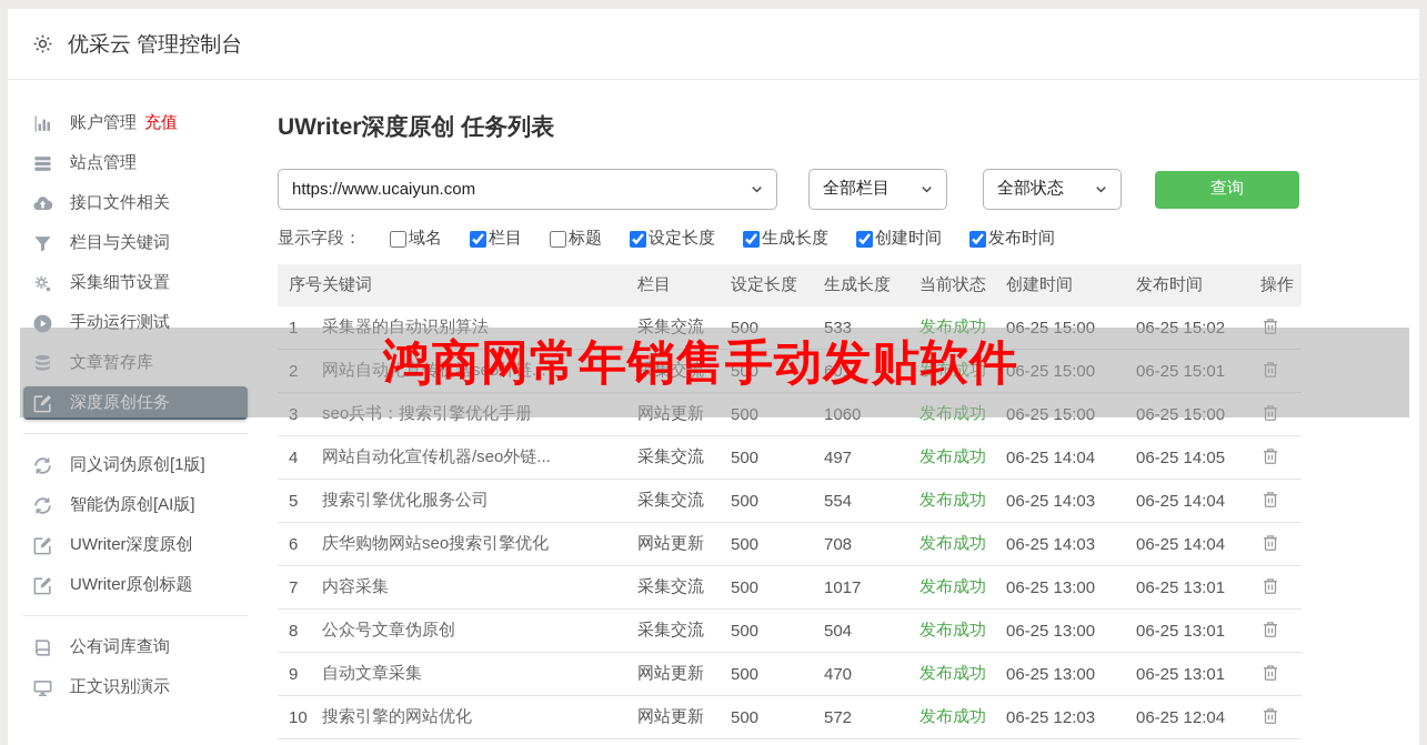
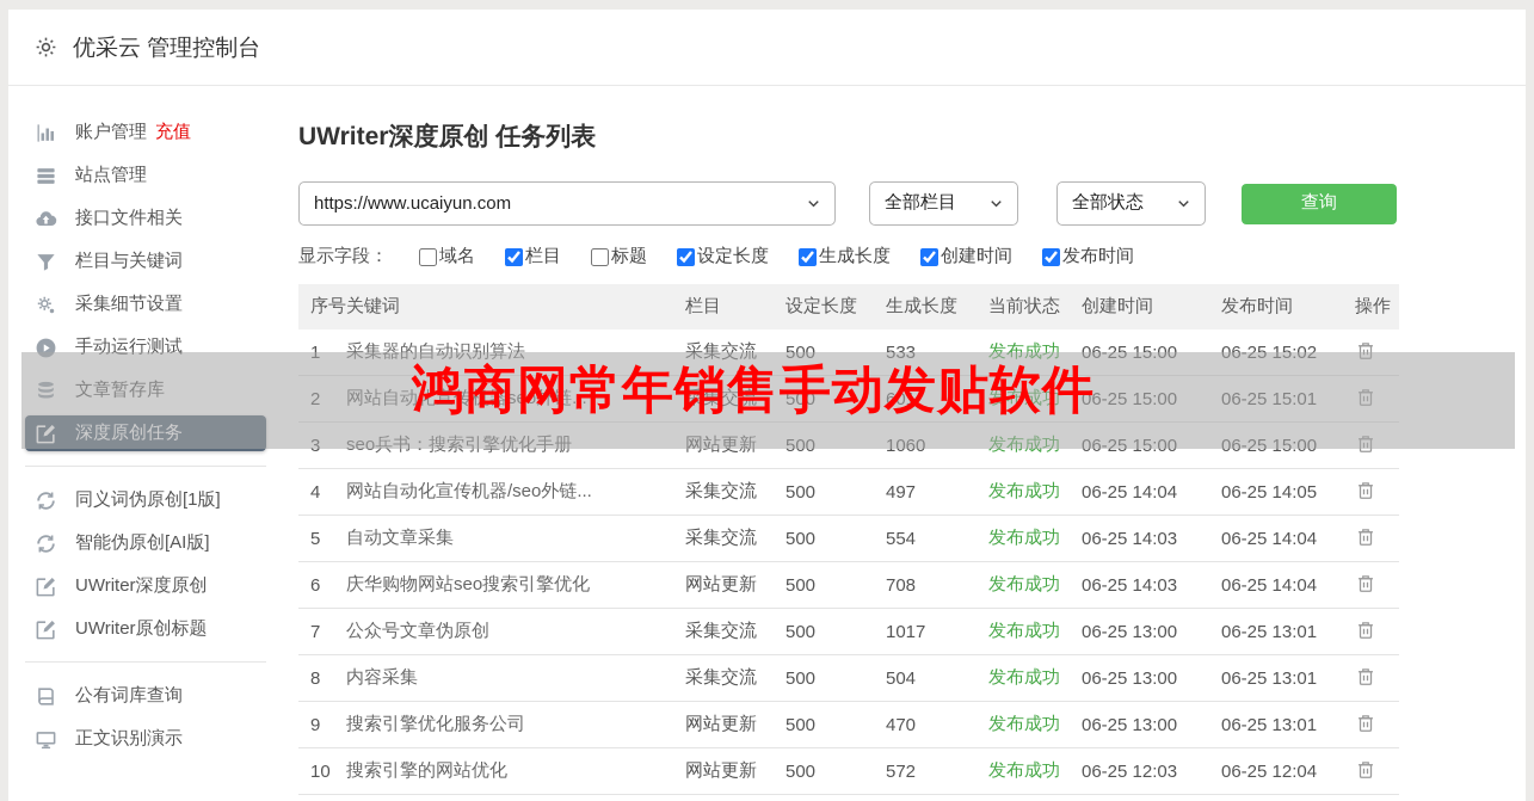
  优采云 管理控制台
  账户管理
  充值
  站点管理
  接口文件相关
  栏目与关键词
  采集细节设置
  手动运行测试
  文章暂存库
  深度原创任务
  同义词伪原创[1版]
  智能伪原创[AI版]
  UWriter深度原创
  UWriter原创标题
  公有词库查询
  正文识别演示
  UWriter深度原创 任务列表
  https://www.ucaiyun.com
  全部栏目
  全部状态
  查询
  显示字段：
  域名
  栏目
  标题
  设定长度
  生成长度
  创建时间
  发布时间
  序号
  关键词
  栏目
  设定长度
  生成长度
  当前状态
  创建时间
  发布时间
  操作
  1
  采集器的自动识别算法
  采集交流
  500
  533
  发布成功
  06-25 15:00
  06-25 15:02
  2
  网站自动化宣传机器seo外链...
  采集交流
  500
  601
  发布成功
  06-25 15:00
  06-25 15:01
  3
  seo兵书：搜索引擎优化手册
  网站更新
  500
  1060
  发布成功
  06-25 15:00
  06-25 15:00
  4
  网站自动化宣传机器/seo外链...
  采集交流
  500
  497
  发布成功
  06-25 14:04
  06-25 14:05
  5
- 搜索引擎优化服务公司
+ 自动文章采集
  采集交流
  500
  554
  发布成功
  06-25 14:03
  06-25 14:04
  6
  庆华购物网站seo搜索引擎优化
  网站更新
  500
  708
  发布成功
  06-25 14:03
  06-25 14:04
  7
- 内容采集
+ 公众号文章伪原创
  采集交流
  500
  1017
  发布成功
  06-25 13:00
  06-25 13:01
  8
- 公众号文章伪原创
+ 内容采集
  采集交流
  500
  504
  发布成功
  06-25 13:00
  06-25 13:01
  9
- 自动文章采集
+ 搜索引擎优化服务公司
  网站更新
  500
  470
  发布成功
  06-25 13:00
  06-25 13:01
  10
  搜索引擎的网站优化
  网站更新
  500
  572
  发布成功
  06-25 12:03
  06-25 12:04
  鸿商网常年销售手动发贴软件
